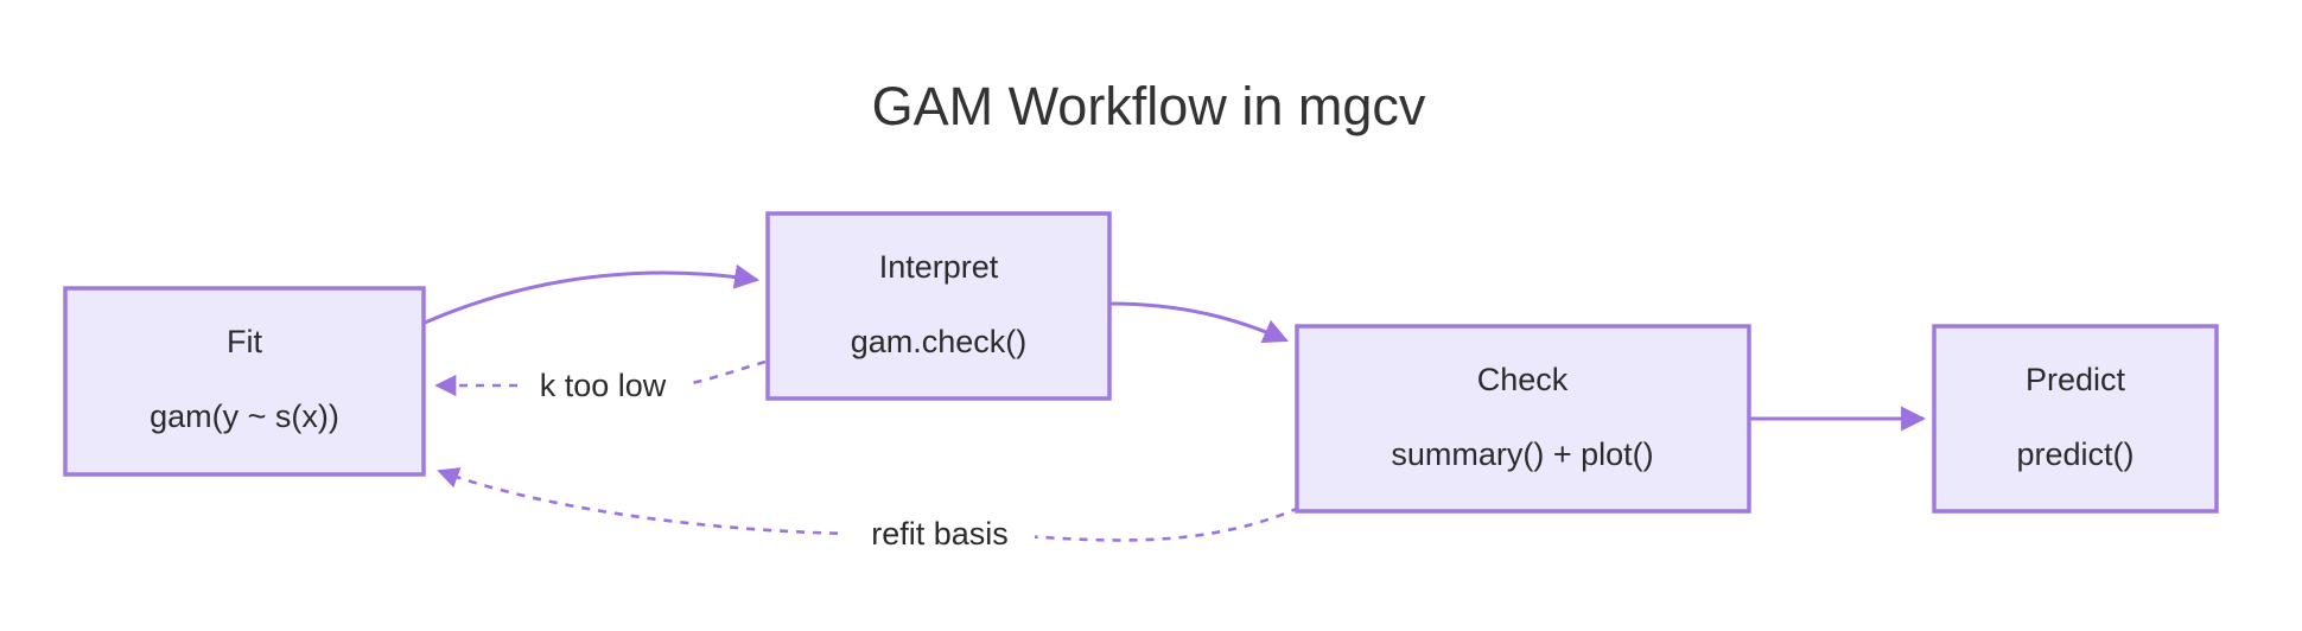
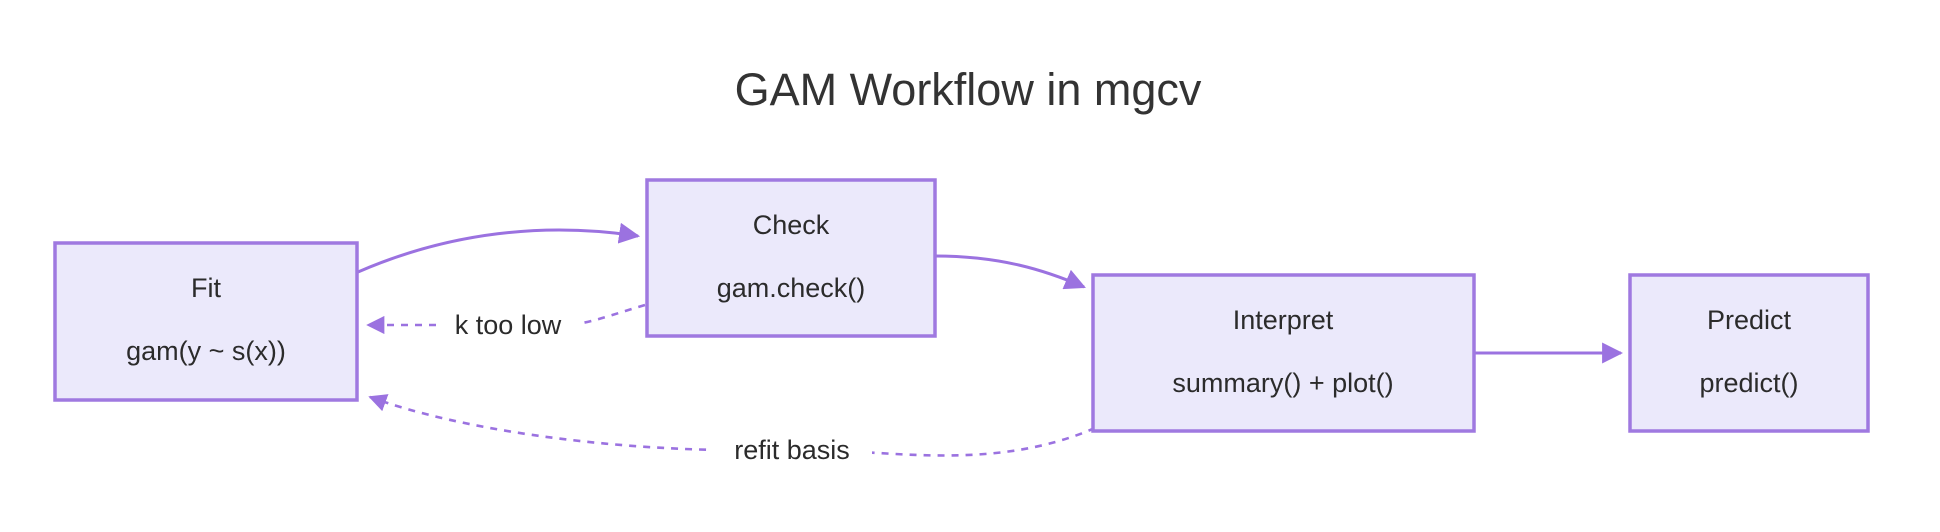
  GAM Workflow in mgcv
  k too low
  refit basis
  Fit
  gam(y ~ s(x))
- Interpret
+ Check
  gam.check()
- Check
+ Interpret
  summary() + plot()
  Predict
  predict()
